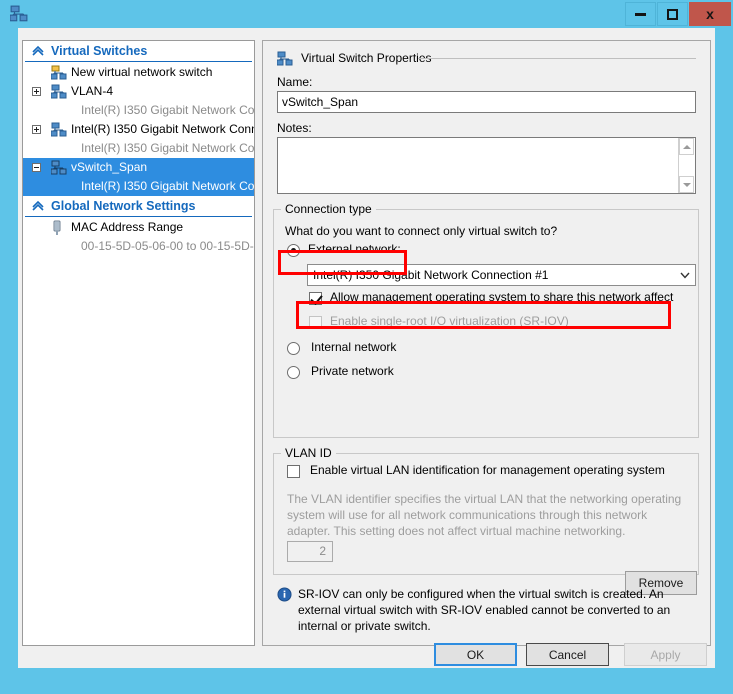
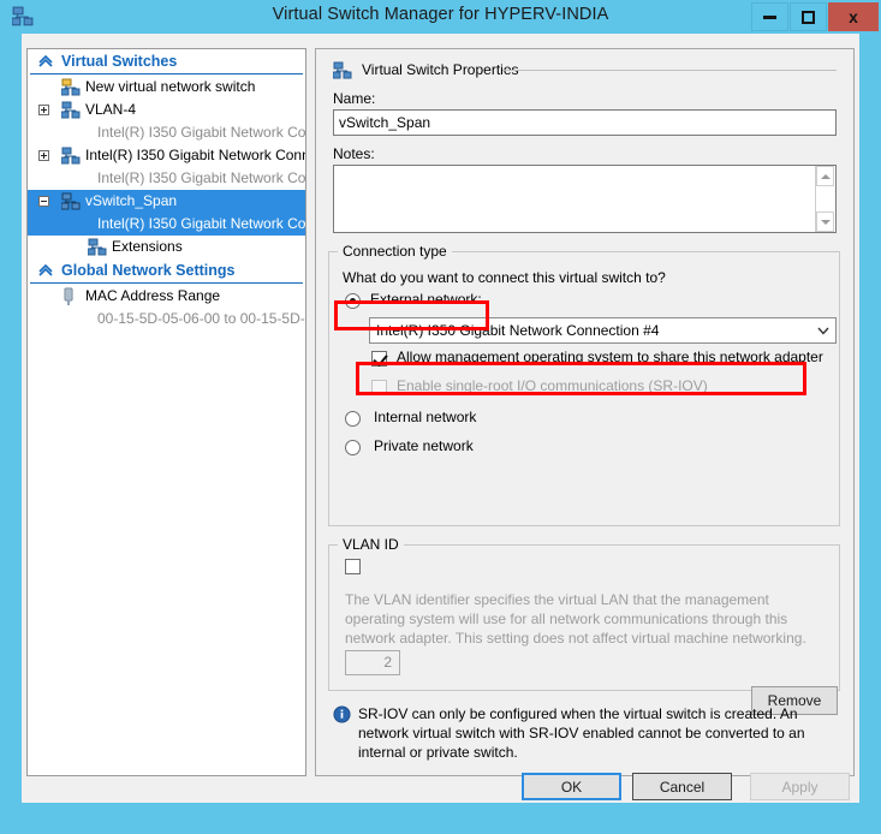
+ Virtual Switch Manager for HYPERV-INDIA
  x
  Virtual Switches
  New virtual network switch
  VLAN-4
  Intel(R) I350 Gigabit Network Co
  Intel(R) I350 Gigabit Network Con
  Intel(R) I350 Gigabit Network Co
  vSwitch_Span
  Intel(R) I350 Gigabit Network Co
+ Extensions
  Global Network Settings
  MAC Address Range
  00-15-5D-05-06-00 to 00-15-5D-
  Virtual Switch Propert
  Name:
  vSwitch_Span
  Notes:
  Connection type
- What do you want to connect only virtual switch to?
+ What do you want to connect this virtual switch to?
  External network:
- Intel(R) I350 Gigabit Network Connection #1
+ Intel(R) I350 Gigabit Network Connection #4
- Allow management operating system to share this network affect
+ Allow management operating system to share this network adapter
- Enable single-root I/O virtualization (SR-IOV)
+ Enable single-root I/O communications (SR-IOV)
  Internal network
  Private network
  VLAN ID
- Enable virtual LAN identification for management operating system
- The VLAN identifier specifies the virtual LAN that the networking operating system will use for all network communications through this network adapter. This setting does not affect virtual machine networking.
+ The VLAN identifier specifies the virtual LAN that the management operating system will use for all network communications through this network adapter. This setting does not affect virtual machine networking.
  2
  Remove
- SR-IOV can only be configured when the virtual switch is created. An external virtual switch with SR-IOV enabled cannot be converted to an internal or private switch.
+ SR-IOV can only be configured when the virtual switch is created. An network virtual switch with SR-IOV enabled cannot be converted to an internal or private switch.
  OK
  Cancel
  Apply
